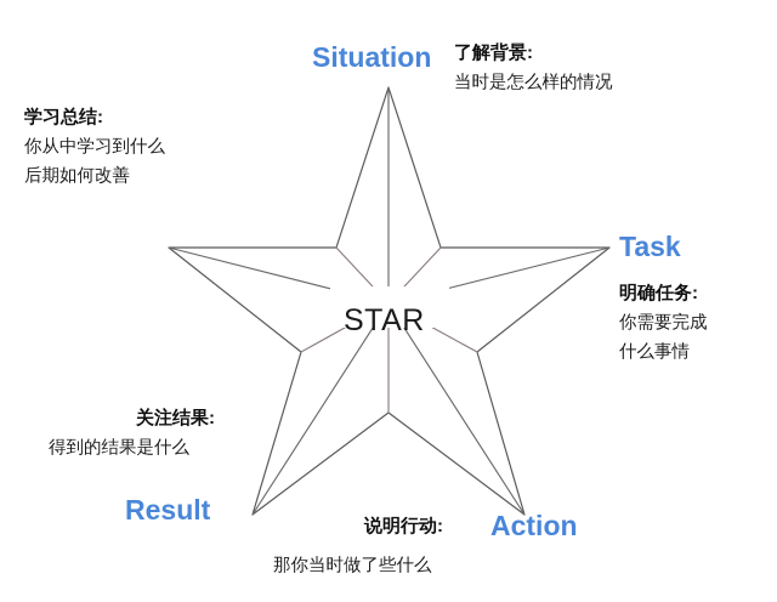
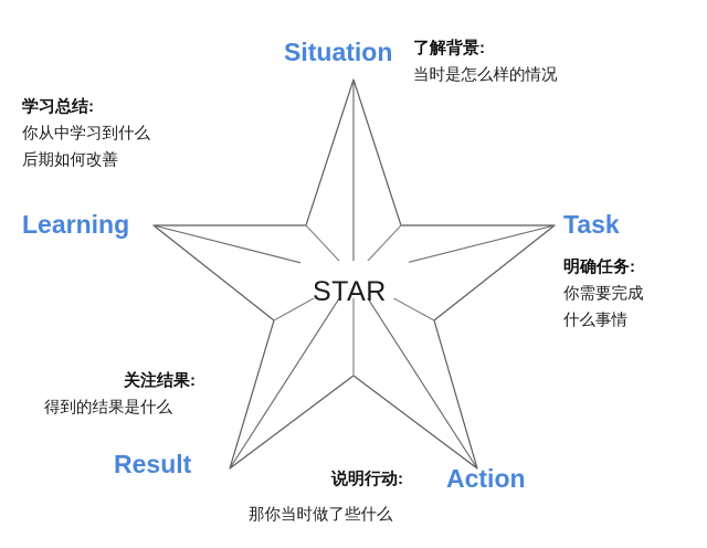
  STAR
  Situation
  了解背景:
  当时是怎么样的情况
  学习总结:
  你从中学习到什么
  后期如何改善
+ Learning
  Task
  明确任务:
  你需要完成
  什么事情
  关注结果:
  得到的结果是什么
  Result
  说明行动:
  Action
  那你当时做了些什么
